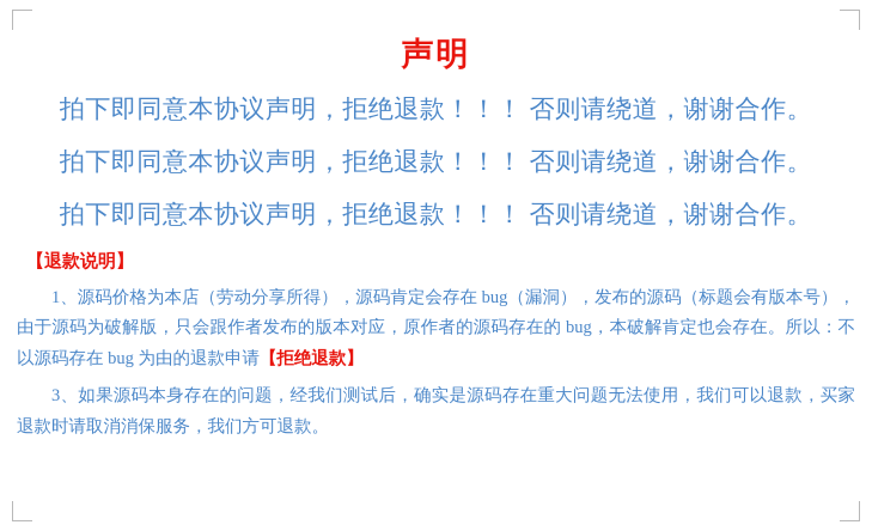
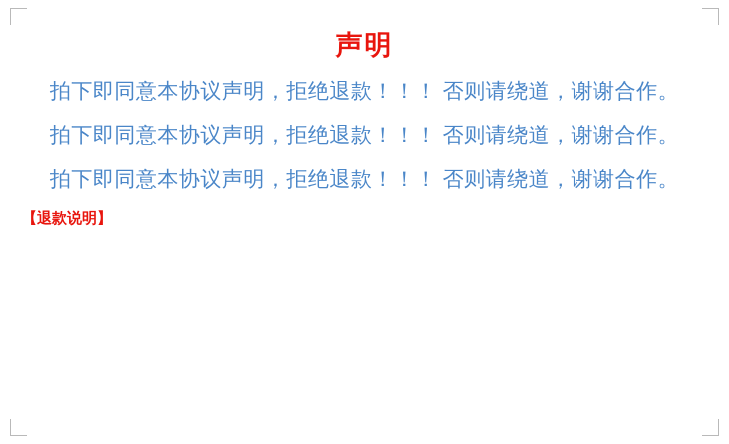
  声明
  拍下即同意本协议声明，拒绝退款！！！ 否则请绕道，谢谢合作。
  拍下即同意本协议声明，拒绝退款！！！ 否则请绕道，谢谢合作。
  拍下即同意本协议声明，拒绝退款！！！ 否则请绕道，谢谢合作。
  【退款说明】
- 1、源码价格为本店（劳动分享所得），源码肯定会存在 bug（漏洞），发布的源码（标题会有版本号），由于源码为破解版，只会跟作者发布的版本对应，原作者的源码存在的 bug，本破解肯定也会存在。所以：不以源码存在 bug 为由的退款申请【拒绝退款】
- 3、如果源码本身存在的问题，经我们测试后，确实是源码存在重大问题无法使用，我们可以退款，买家退款时请取消消保服务，我们方可退款。
